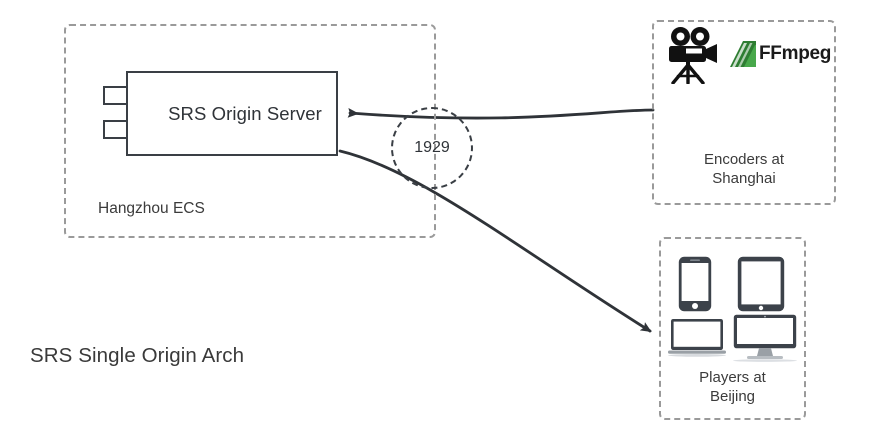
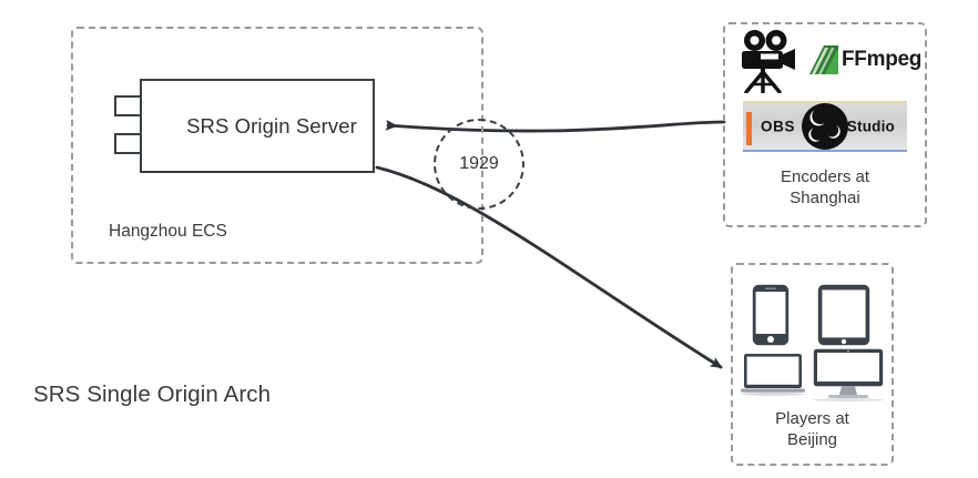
  SRS Origin Server
  Hangzhou ECS
  1929
  FFmpeg
+ OBS
+ Studio
  Encoders at
  Shanghai
  Players at
  Beijing
  SRS Single Origin Arch
